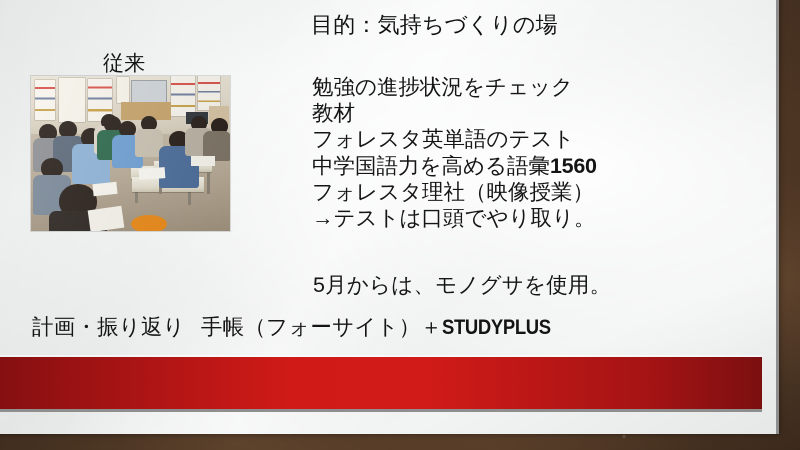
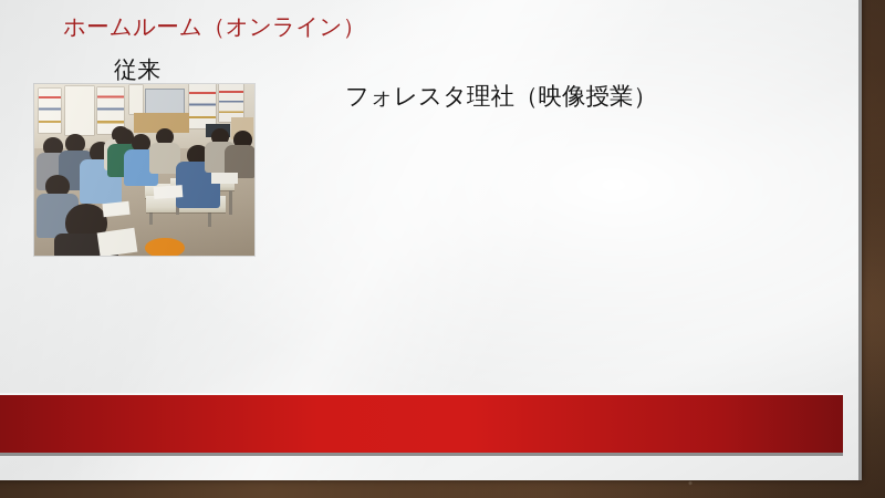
+ ホームルーム（オンライン）
  従来
- 目的：気持ちづくりの場
- 勉強の進捗状況をチェック
- 教材
- フォレスタ英単語のテスト
- 中学国語力を高める語彙1560
  フォレスタ理社（映像授業）
- →テストは口頭でやり取り。
- 5月からは、モノグサを使用。
- 計画・振り返り 手帳（フォーサイト）＋STUDYPLUS
